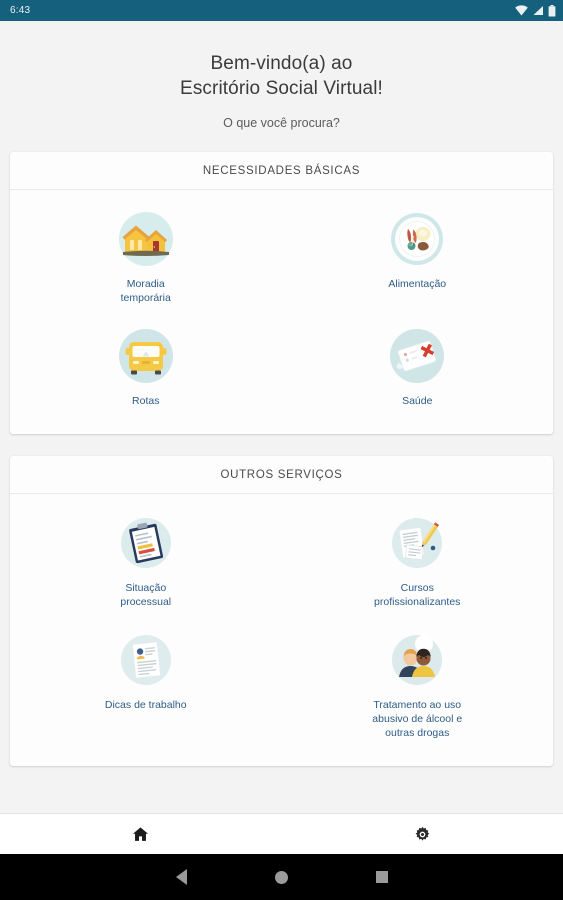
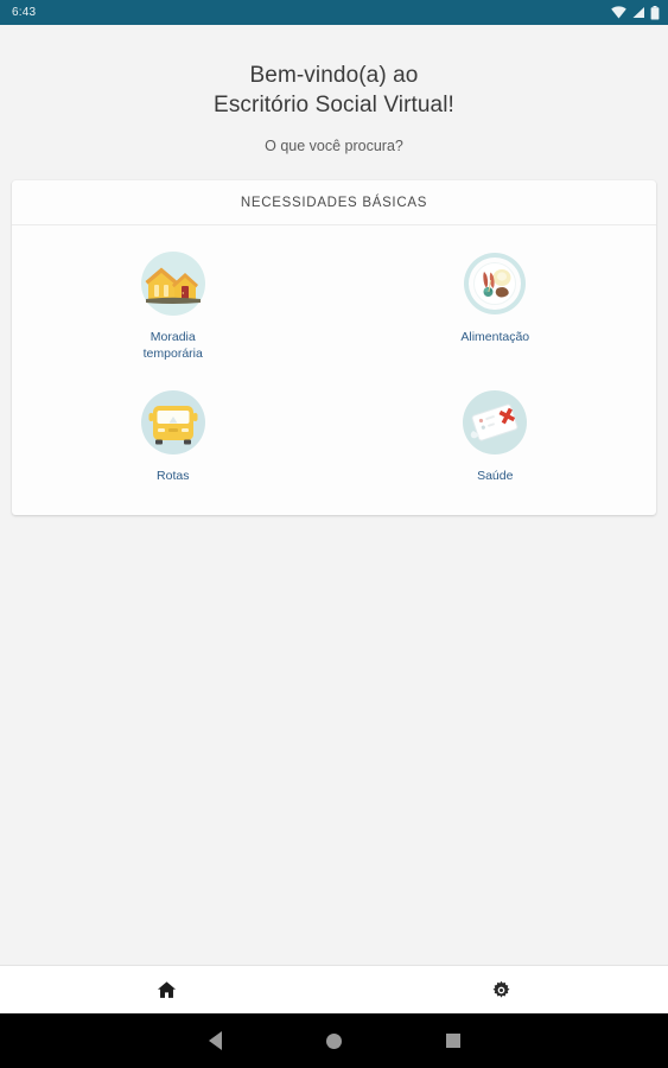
  6:43
  Bem-vindo(a) ao
  Escritório Social Virtual!
  O que você procura?
  NECESSIDADES BÁSICAS
  Moradia
  temporária
  Alimentação
  Rotas
  Saúde
- OUTROS SERVIÇOS
- Situação
- processual
- Cursos
- profissionalizantes
- Dicas de trabalho
- Tratamento ao uso
- abusivo de álcool e
- outras drogas
